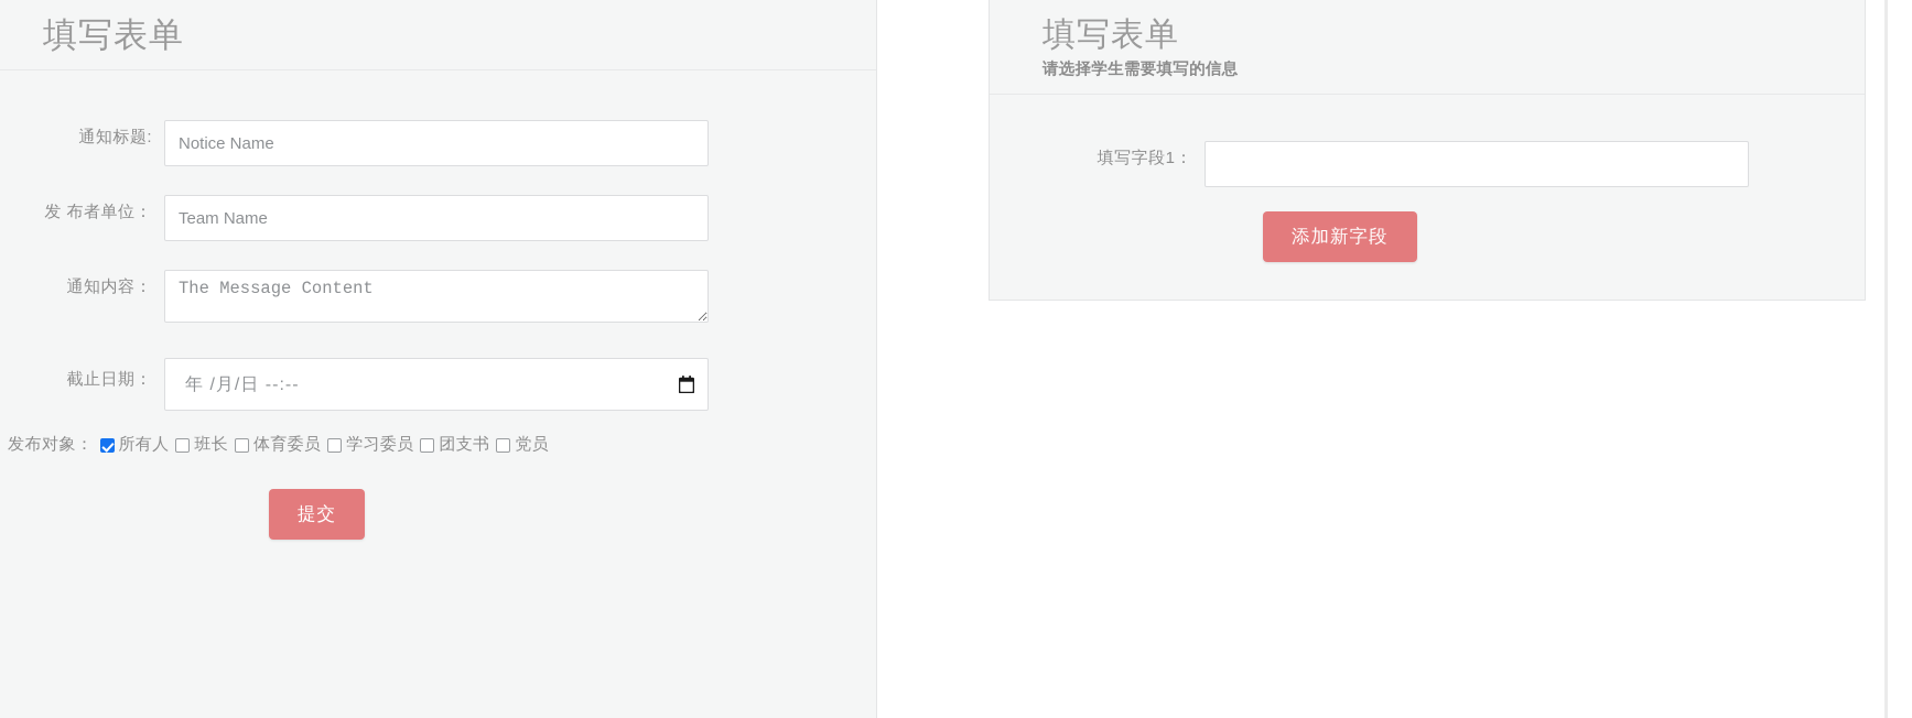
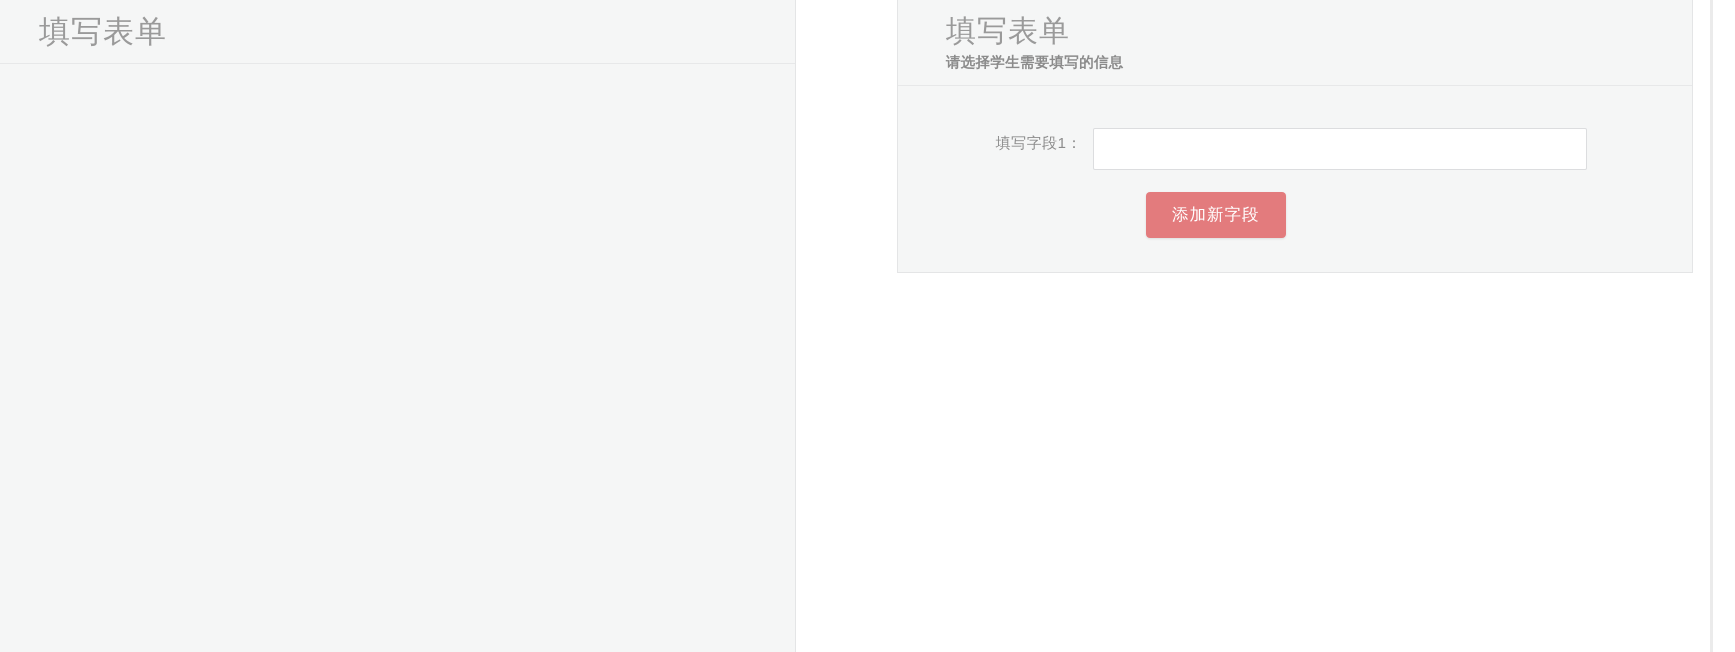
  填写表单
- 通知标题:
- Notice Name
- 发 布者单位：
- Team Name
- 通知内容：
- The Message Content
- 截止日期：
- 年 /月/日 --:--
- 发布对象：
- 所有人
- 班长
- 体育委员
- 学习委员
- 团支书
- 党员
- 提交
  填写表单
  请选择学生需要填写的信息
  填写字段1：
  添加新字段
